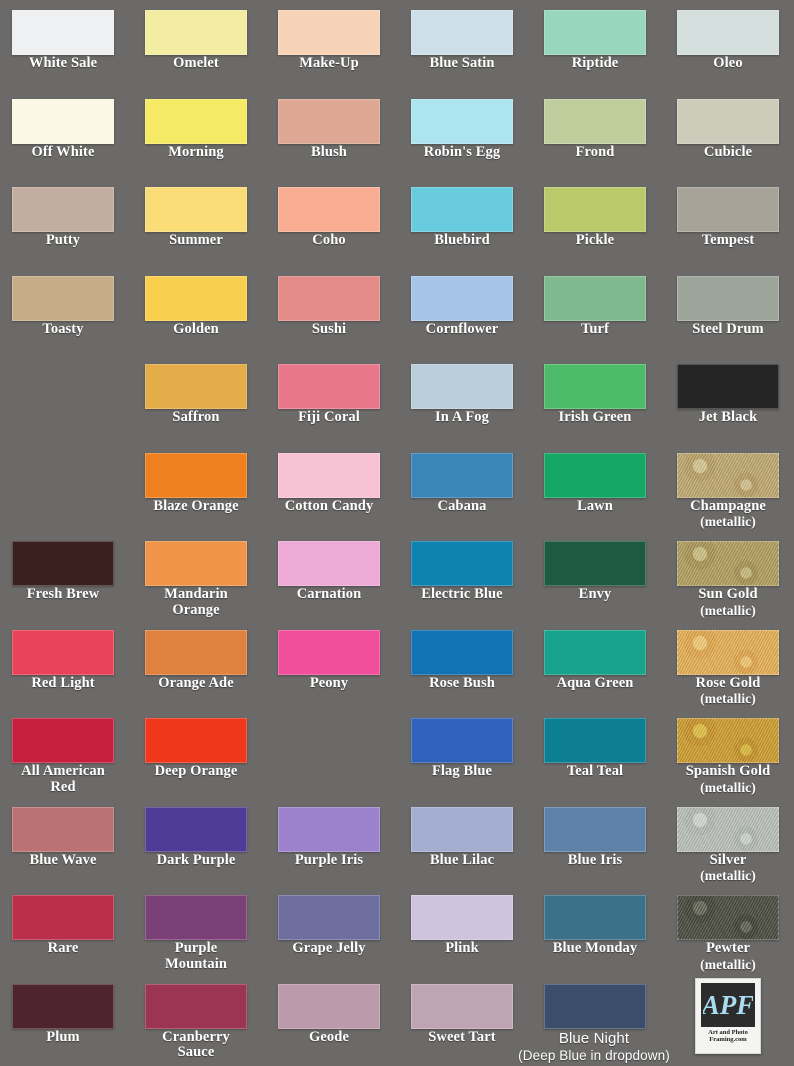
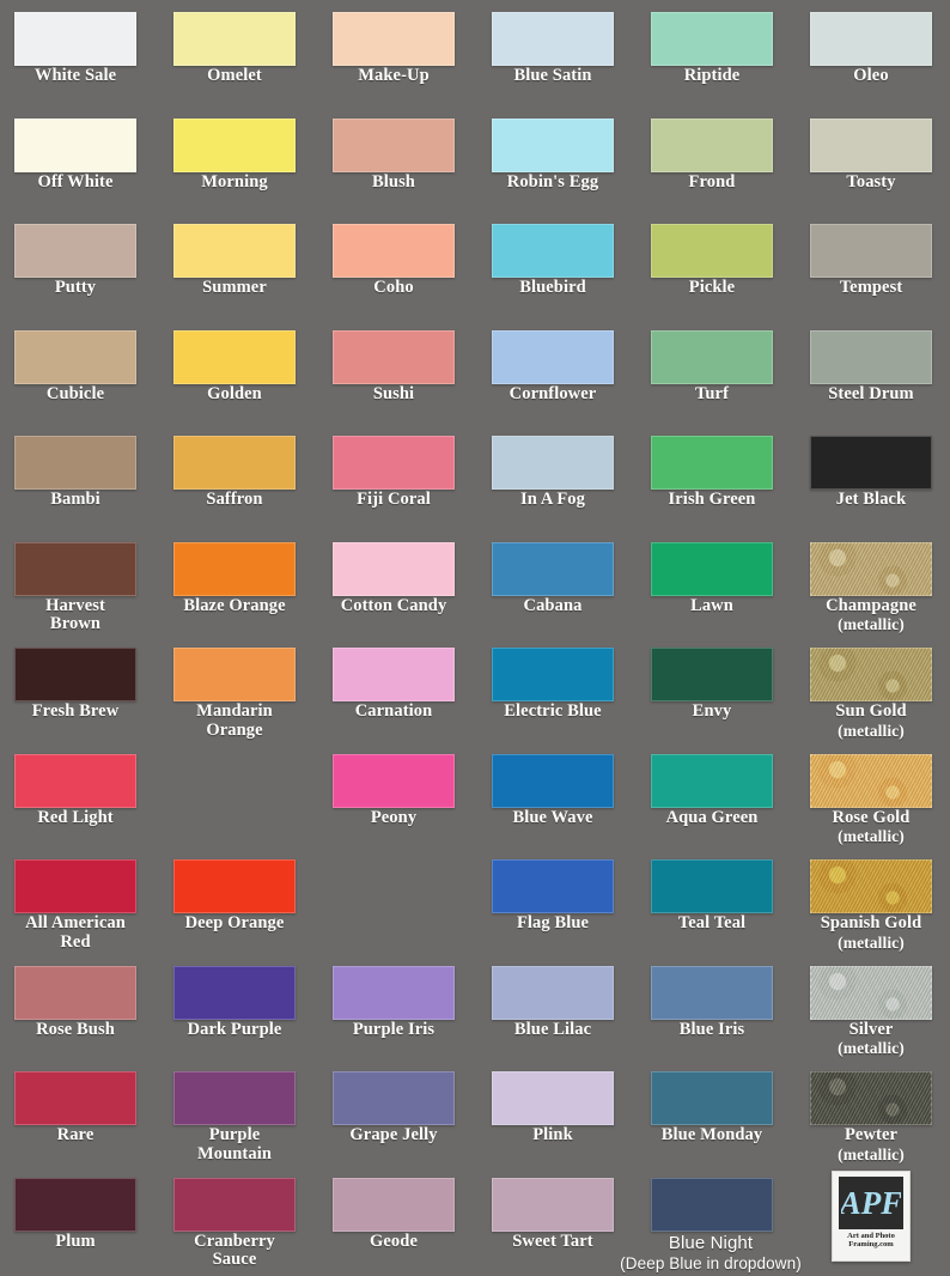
  White Sale
  Omelet
  Make-Up
  Blue Satin
  Riptide
  Oleo
  Off White
  Morning
  Blush
  Robin's Egg
  Frond
- Cubicle
+ Toasty
  Putty
  Summer
  Coho
  Bluebird
  Pickle
  Tempest
- Toasty
+ Cubicle
  Golden
  Sushi
  Cornflower
  Turf
  Steel Drum
+ Bambi
  Saffron
  Fiji Coral
  In A Fog
  Irish Green
  Jet Black
+ Harvest
+ Brown
  Blaze Orange
  Cotton Candy
  Cabana
  Lawn
  Champagne
  (metallic)
  Fresh Brew
  Mandarin
  Orange
  Carnation
  Electric Blue
  Envy
  Sun Gold
  (metallic)
  Red Light
- Orange Ade
  Peony
- Rose Bush
+ Blue Wave
  Aqua Green
  Rose Gold
  (metallic)
  All American
  Red
  Deep Orange
  Flag Blue
  Teal Teal
  Spanish Gold
  (metallic)
- Blue Wave
+ Rose Bush
  Dark Purple
  Purple Iris
  Blue Lilac
  Blue Iris
  Silver
  (metallic)
  Rare
  Purple
  Mountain
  Grape Jelly
  Plink
  Blue Monday
  Pewter
  (metallic)
  Plum
  Cranberry
  Sauce
  Geode
  Sweet Tart
  Blue Night
  (Deep Blue in dropdown)
  APF
